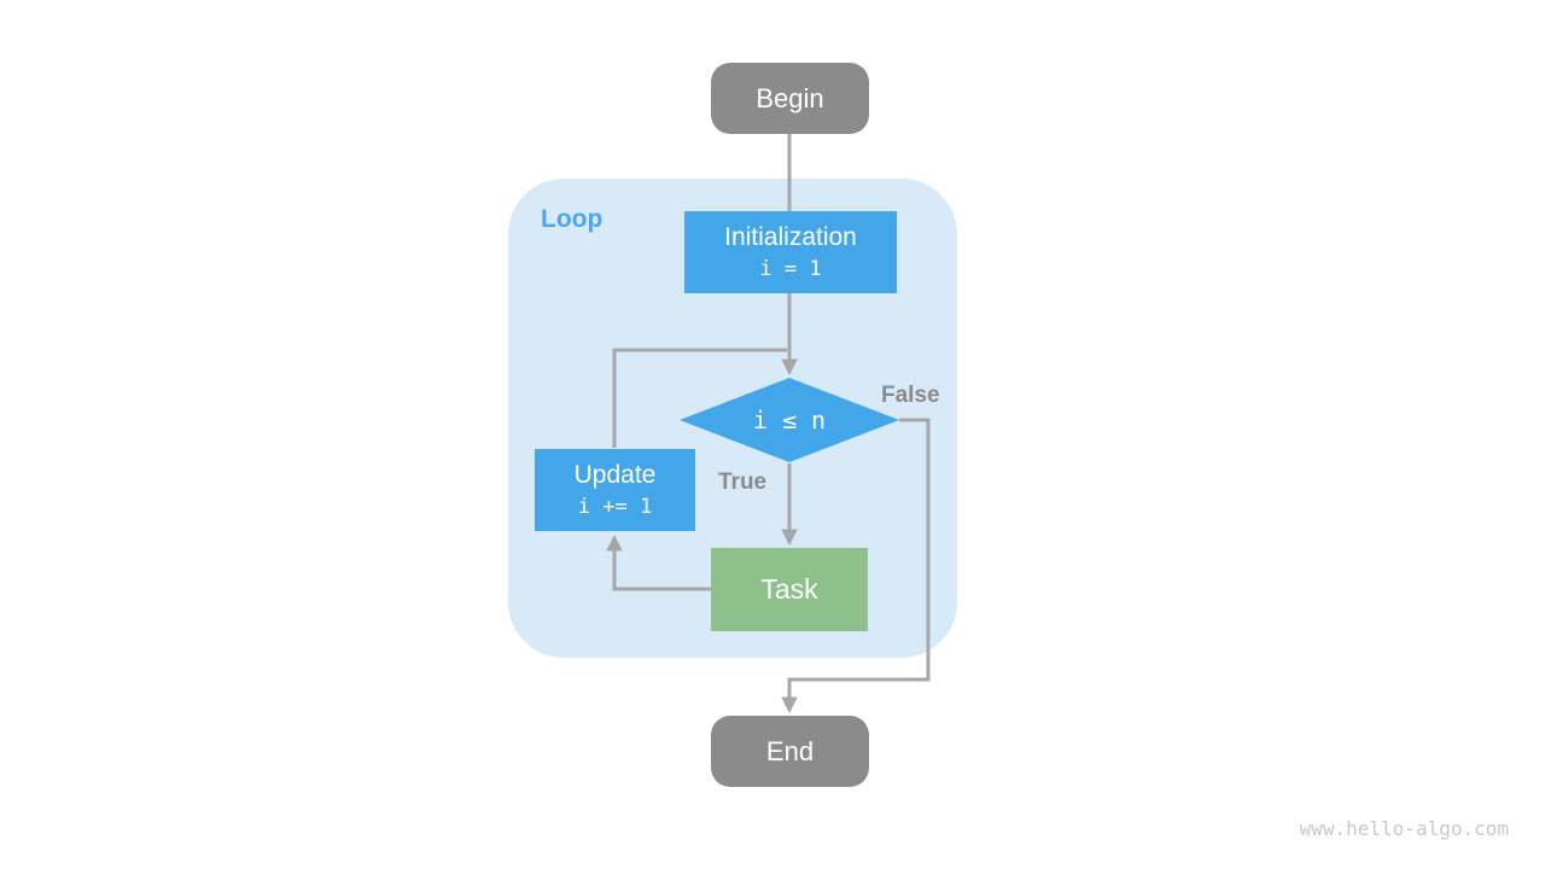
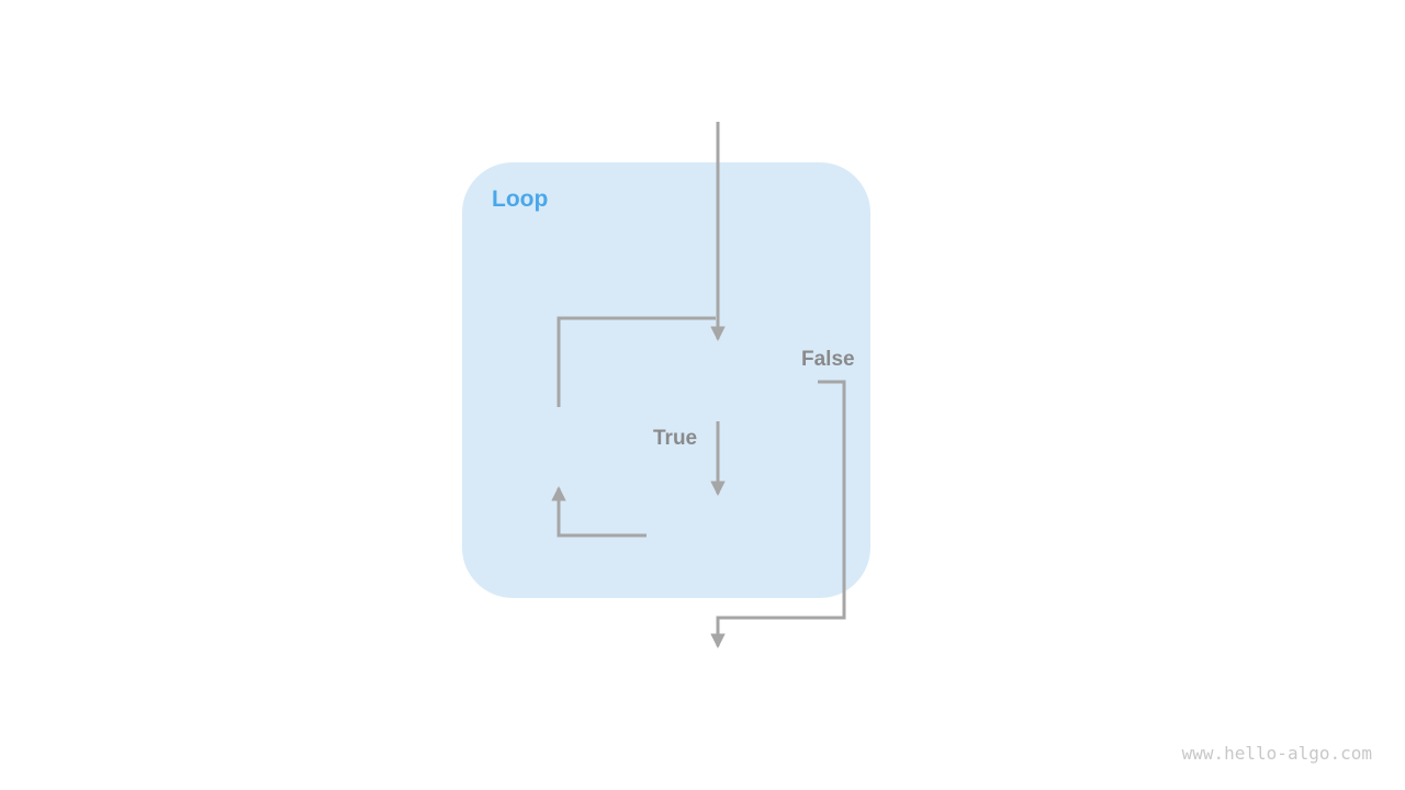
  Loop
- Begin
- Initialization
- i = 1
- i ≤ n
- Update
- i += 1
- Task
- End
  True
  False
  www.hello-algo.com
